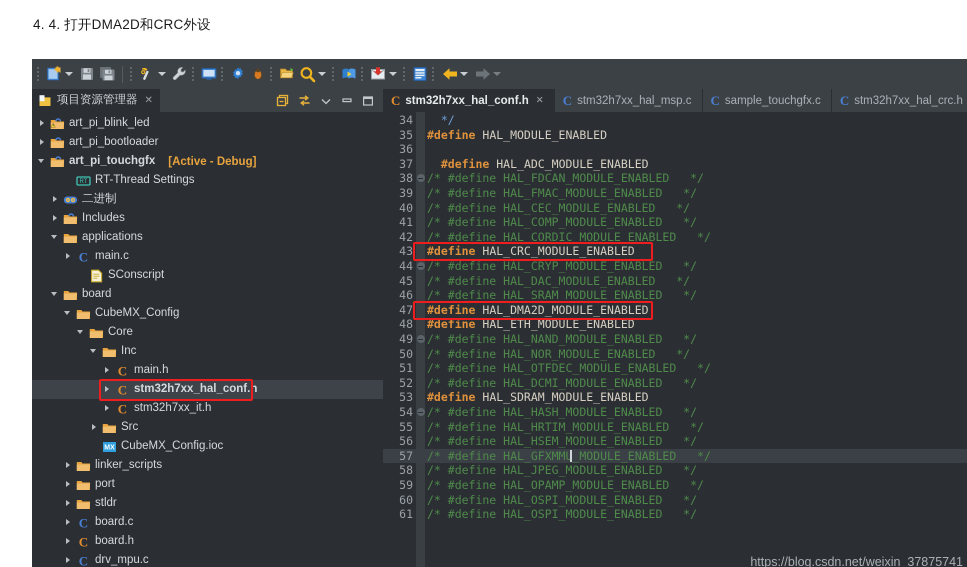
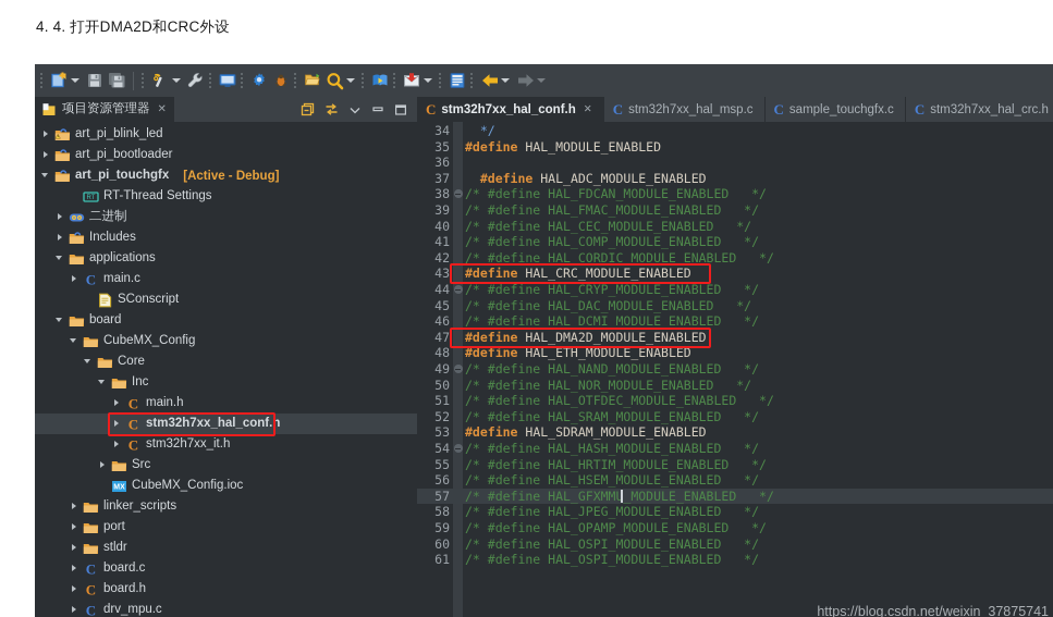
  4. 4. 打开DMA2D和CRC外设
  项目资源管理器
  ✕
  art_pi_blink_led
  art_pi_bootloader
  art_pi_touchgfx
  [Active - Debug]
  RT-Thread Settings
  二进制
  Includes
  applications
  C
  main.c
  SConscript
  board
  CubeMX_Config
  Core
  Inc
  C
  main.h
  C
  stm32h7xx_hal_conf.h
  C
  stm32h7xx_it.h
  Src
  CubeMX_Config.ioc
  linker_scripts
  port
  stldr
  C
  board.c
  C
  board.h
  C
  drv_mpu.c
  C
  stm32h7xx_hal_conf.h
  ✕
  C
  stm32h7xx_hal_msp.c
  C
  sample_touchgfx.c
  C
  stm32h7xx_hal_crc.h
  https://blog.csdn.net/weixin_37875741
  34
  */
  35
  #define HAL_MODULE_ENABLED
  36
  37
  #define HAL_ADC_MODULE_ENABLED
  38
  /* #define HAL_FDCAN_MODULE_ENABLED */
  39
  /* #define HAL_FMAC_MODULE_ENABLED */
  40
  /* #define HAL_CEC_MODULE_ENABLED */
  41
  /* #define HAL_COMP_MODULE_ENABLED */
  42
  /* #define HAL_CORDIC_MODULE_ENABLED */
  43
  #define HAL_CRC_MODULE_ENABLED
  44
  /* #define HAL_CRYP_MODULE_ENABLED */
  45
  /* #define HAL_DAC_MODULE_ENABLED */
  46
- /* #define HAL_SRAM_MODULE_ENABLED */
+ /* #define HAL_DCMI_MODULE_ENABLED */
  47
  #define HAL_DMA2D_MODULE_ENABLED
  48
  #define HAL_ETH_MODULE_ENABLED
  49
  /* #define HAL_NAND_MODULE_ENABLED */
  50
  /* #define HAL_NOR_MODULE_ENABLED */
  51
  /* #define HAL_OTFDEC_MODULE_ENABLED */
  52
- /* #define HAL_DCMI_MODULE_ENABLED */
+ /* #define HAL_SRAM_MODULE_ENABLED */
  53
  #define HAL_SDRAM_MODULE_ENABLED
  54
  /* #define HAL_HASH_MODULE_ENABLED */
  55
  /* #define HAL_HRTIM_MODULE_ENABLED */
  56
  /* #define HAL_HSEM_MODULE_ENABLED */
  57
  /* #define HAL_GFXMMU_MODULE_ENABLED */
  58
  /* #define HAL_JPEG_MODULE_ENABLED */
  59
  /* #define HAL_OPAMP_MODULE_ENABLED */
  60
  /* #define HAL_OSPI_MODULE_ENABLED */
  61
  /* #define HAL_OSPI_MODULE_ENABLED */
